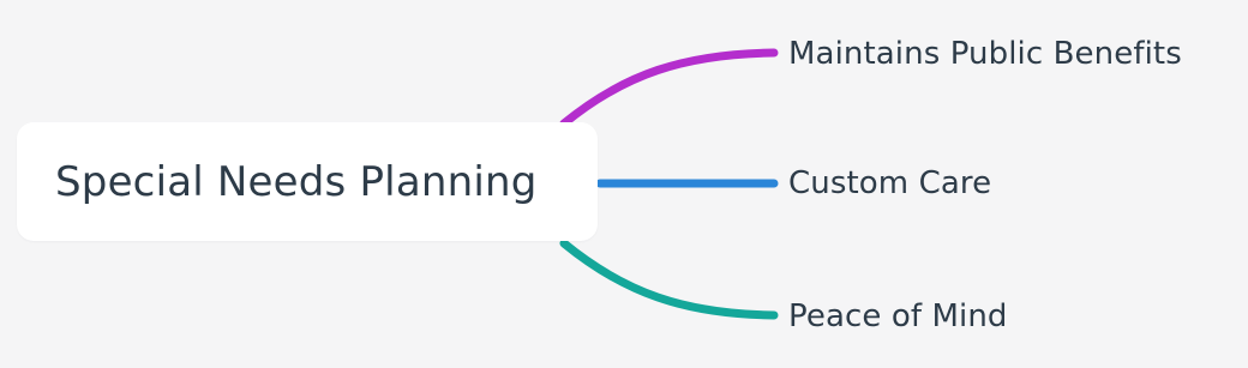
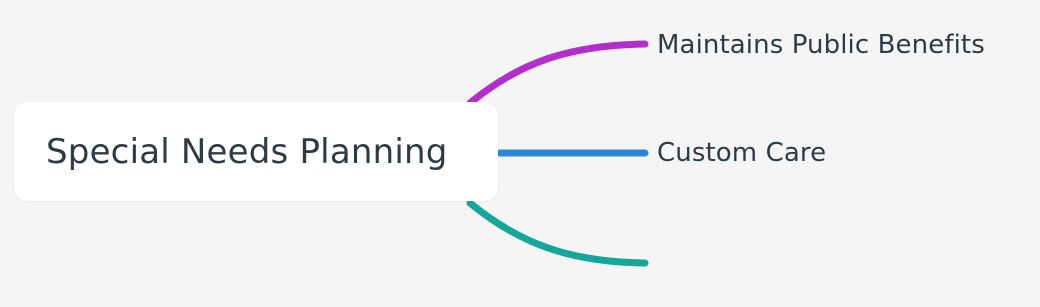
  Special Needs Planning
  Maintains Public Benefits
  Custom Care
- Peace of Mind
